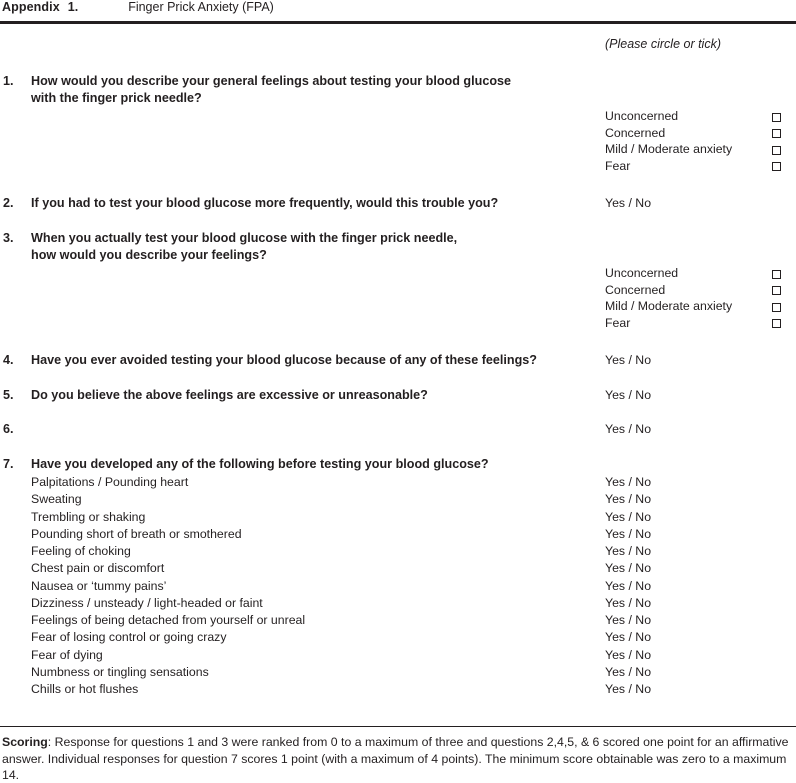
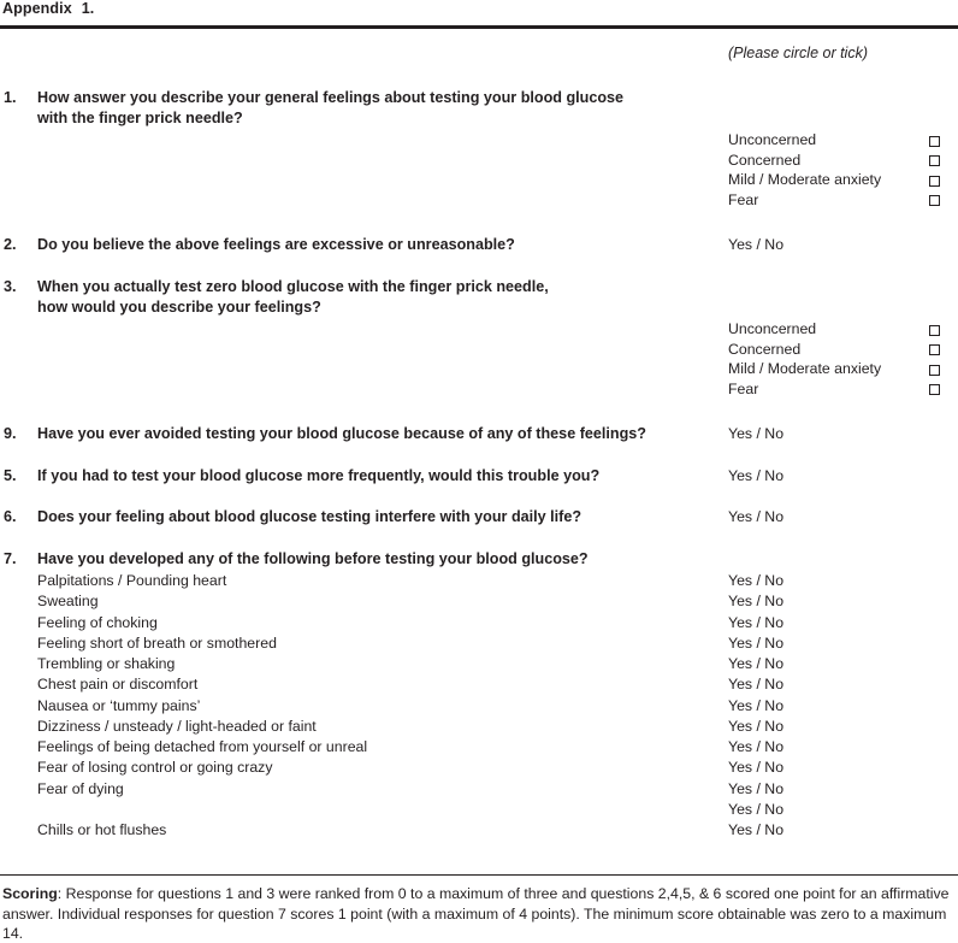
  Appendix
  1.
- Finger Prick Anxiety (FPA)
  (Please circle or tick)
  1.
- How would you describe your general feelings about testing your blood glucose
+ How answer you describe your general feelings about testing your blood glucose
  with the finger prick needle?
  Unconcerned
  Concerned
  Mild / Moderate anxiety
  Fear
  2.
- If you had to test your blood glucose more frequently, would this trouble you?
+ Do you believe the above feelings are excessive or unreasonable?
  Yes / No
  3.
- When you actually test your blood glucose with the finger prick needle,
+ When you actually test zero blood glucose with the finger prick needle,
  how would you describe your feelings?
  Unconcerned
  Concerned
  Mild / Moderate anxiety
  Fear
- 4.
+ 9.
  Have you ever avoided testing your blood glucose because of any of these feelings?
  Yes / No
  5.
- Do you believe the above feelings are excessive or unreasonable?
+ If you had to test your blood glucose more frequently, would this trouble you?
  Yes / No
  6.
+ Does your feeling about blood glucose testing interfere with your daily life?
  Yes / No
  7.
  Have you developed any of the following before testing your blood glucose?
  Palpitations / Pounding heart
  Yes / No
  Sweating
  Yes / No
- Trembling or shaking
+ Feeling of choking
  Yes / No
- Pounding short of breath or smothered
+ Feeling short of breath or smothered
  Yes / No
- Feeling of choking
+ Trembling or shaking
  Yes / No
  Chest pain or discomfort
  Yes / No
  Nausea or ‘tummy pains’
  Yes / No
  Dizziness / unsteady / light-headed or faint
  Yes / No
  Feelings of being detached from yourself or unreal
  Yes / No
  Fear of losing control or going crazy
  Yes / No
  Fear of dying
  Yes / No
- Numbness or tingling sensations
  Yes / No
  Chills or hot flushes
  Yes / No
  Scoring: Response for questions 1 and 3 were ranked from 0 to a maximum of three and questions 2,4,5, & 6 scored one point for an affirmative answer. Individual responses for question 7 scores 1 point (with a maximum of 4 points). The minimum score obtainable was zero to a maximum 14.
